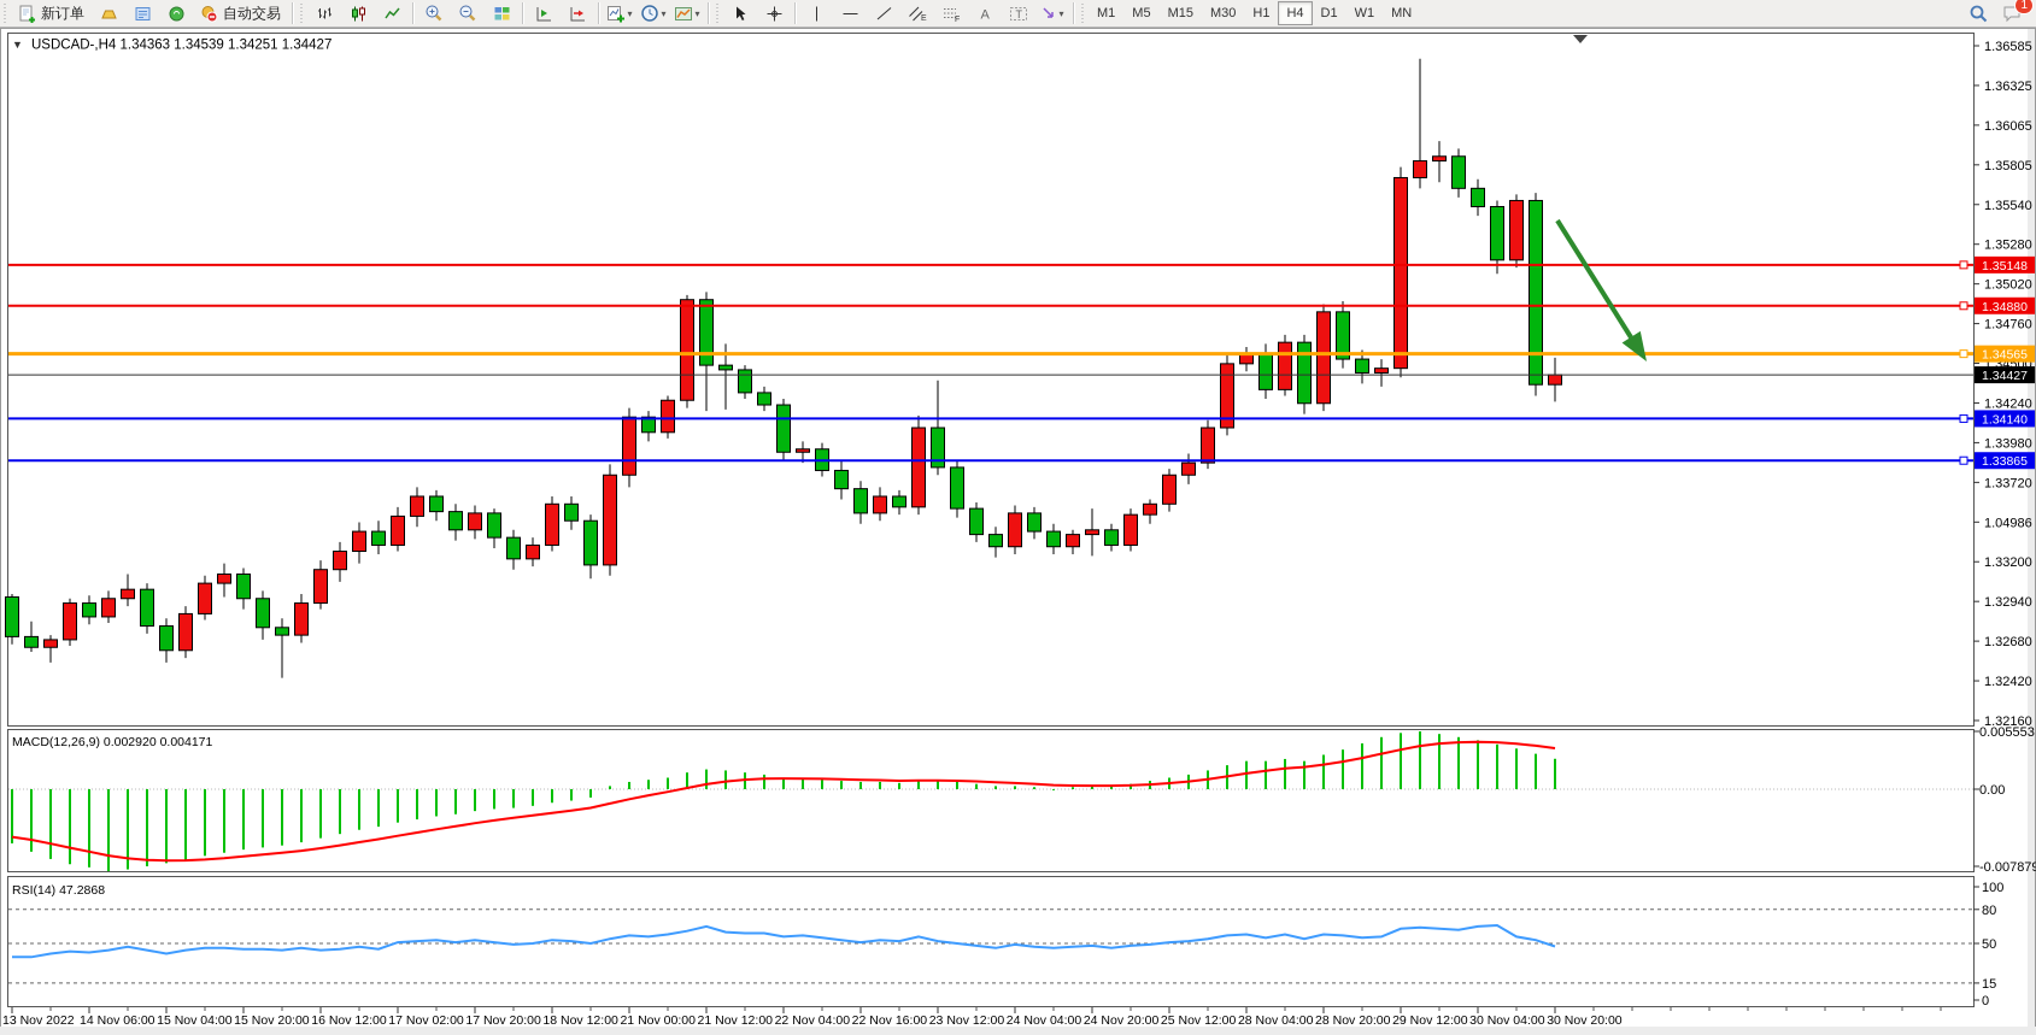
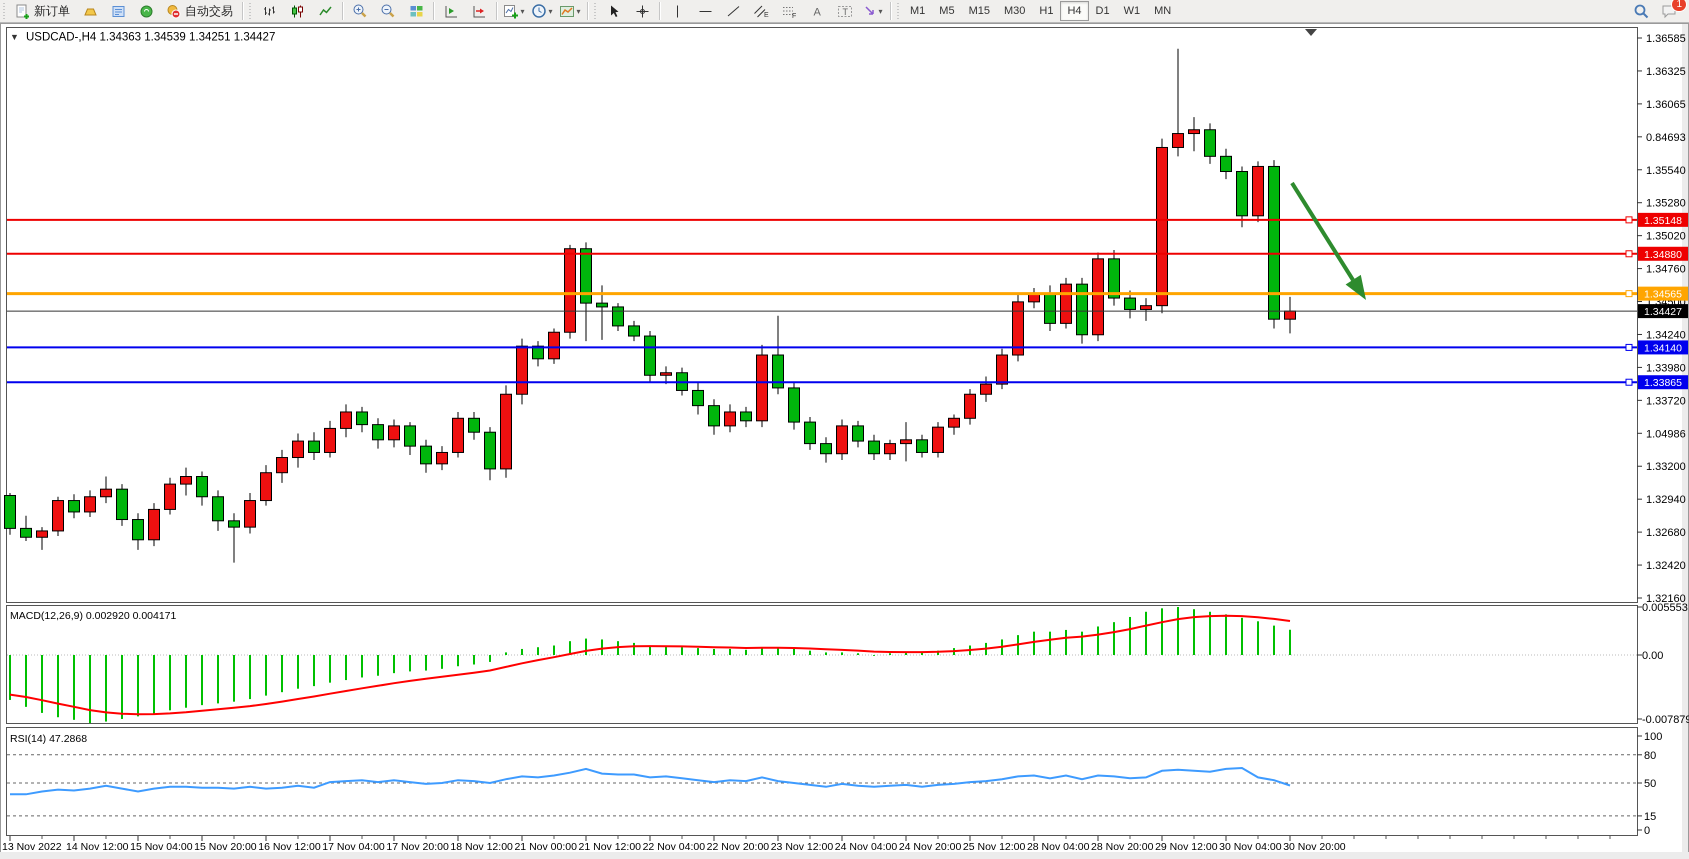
  新订单
  自动交易
  ▾
  ▾
  ▾
  A
  T
  ▾
  M1
  M5
  M15
  M30
  H1
  H4
  D1
  W1
  MN
  1
  1.36585
  1.36325
  1.36065
- 1.35805
+ 0.84693
  1.35540
  1.35280
  1.35020
  1.34760
  1.34500
  1.34240
  1.33980
  1.33720
  1.04986
  1.33200
  1.32940
  1.32680
  1.32420
  1.32160
  0.005553
  0.00
  -0.007879
  100
  80
  50
  15
  0
  13 Nov 2022
- 14 Nov 06:00
+ 14 Nov 12:00
  15 Nov 04:00
  15 Nov 20:00
  16 Nov 12:00
- 17 Nov 02:00
+ 17 Nov 04:00
  17 Nov 20:00
  18 Nov 12:00
  21 Nov 00:00
  21 Nov 12:00
  22 Nov 04:00
- 22 Nov 16:00
+ 22 Nov 20:00
  23 Nov 12:00
  24 Nov 04:00
  24 Nov 20:00
  25 Nov 12:00
  28 Nov 04:00
  28 Nov 20:00
  29 Nov 12:00
  30 Nov 04:00
  30 Nov 20:00
  1.35148
  1.34880
  1.34565
  1.34140
  1.33865
  1.34427
  ▼
  USDCAD-,H4 1.34363 1.34539 1.34251 1.34427
  MACD(12,26,9) 0.002920 0.004171
  RSI(14) 47.2868
